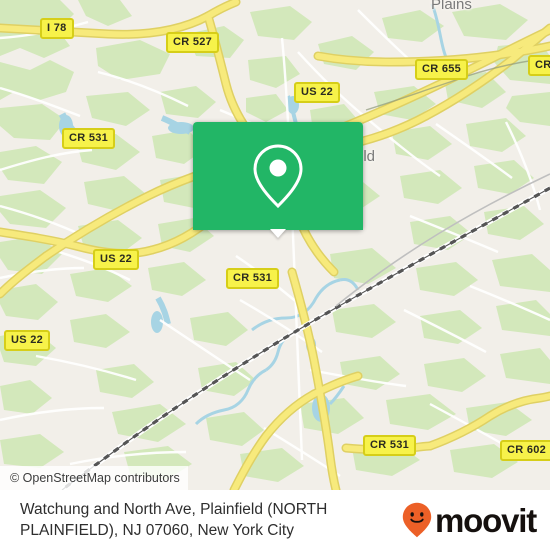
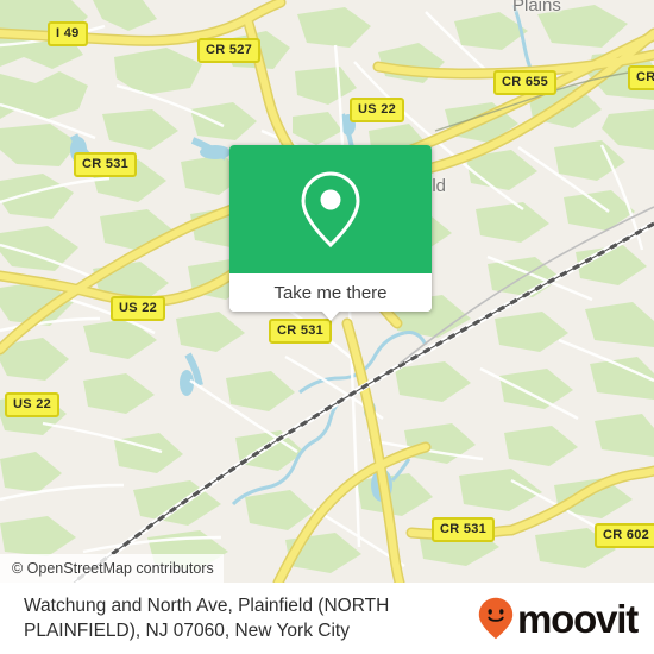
  Plains
- I 78
+ I 49
  CR 527
  CR 655
  CR
  US 22
  CR 531
  US 22
  CR 531
  US 22
  CR 531
  CR 602
+ Take me there
  © OpenStreetMap contributors
  Watchung and North Ave, Plainfield (NORTH PLAINFIELD), NJ 07060, New York City
  moovit
